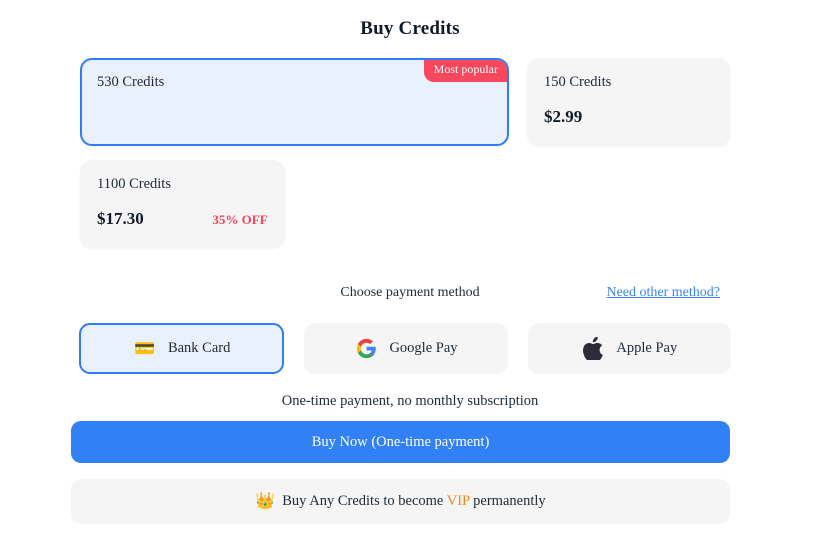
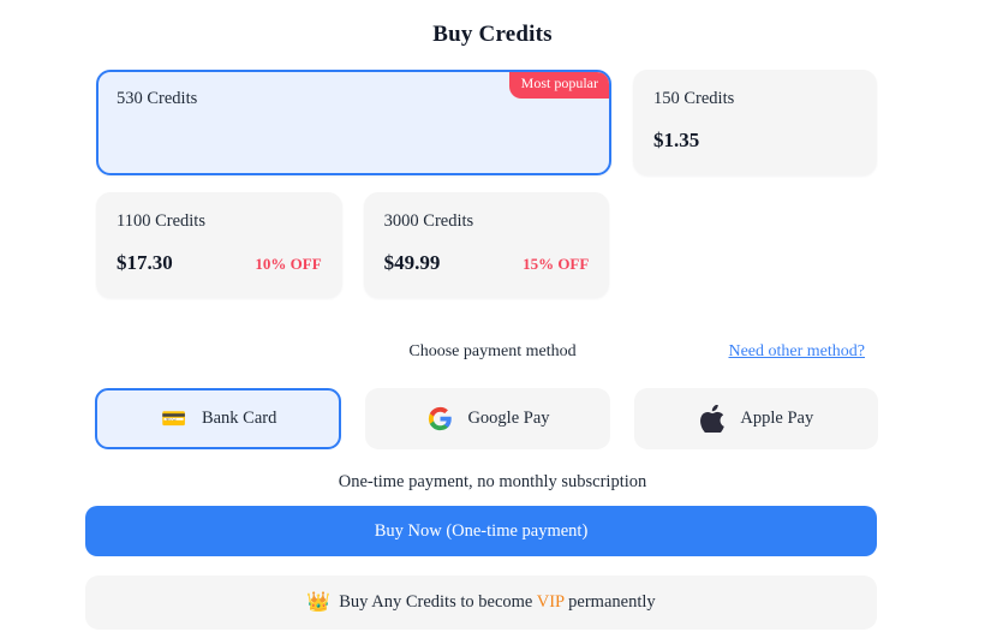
  Buy Credits
  Most popular
  530 Credits
  150 Credits
- $2.99
+ $1.35
  1100 Credits
  $17.30
- 35% OFF
+ 10% OFF
+ 3000 Credits
+ $49.99
+ 15% OFF
  Choose payment method
  Need other method?
  💳
  Bank Card
  Google Pay
  Apple Pay
  One-time payment, no monthly subscription
  Buy Now (One-time payment)
  👑
  Buy Any Credits to become VIP permanently
